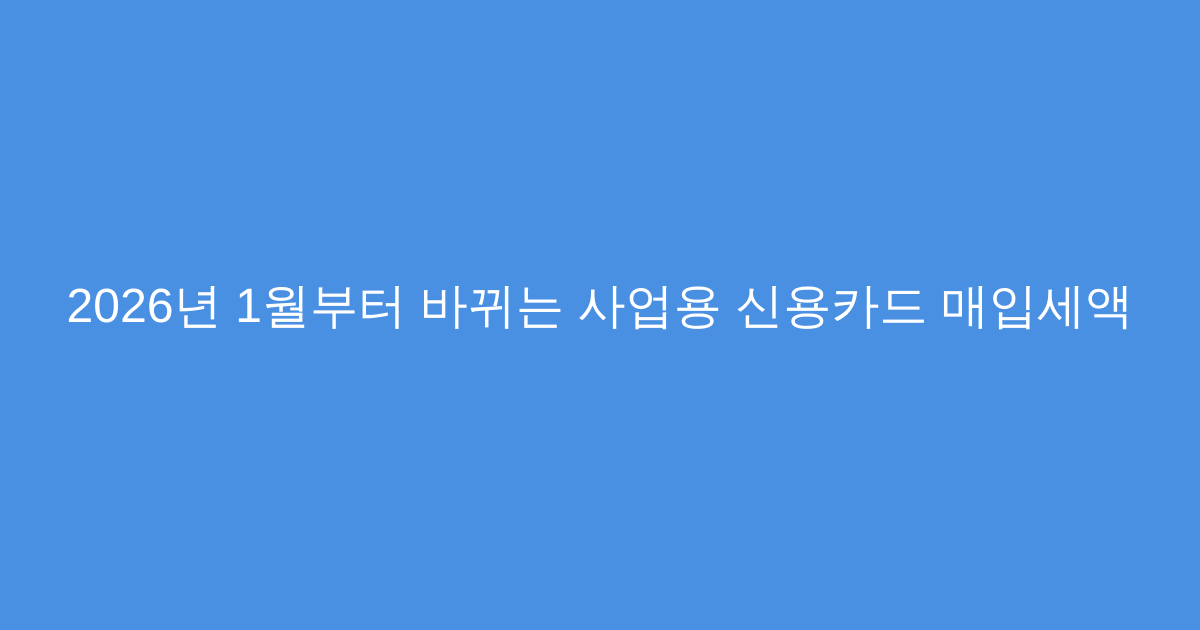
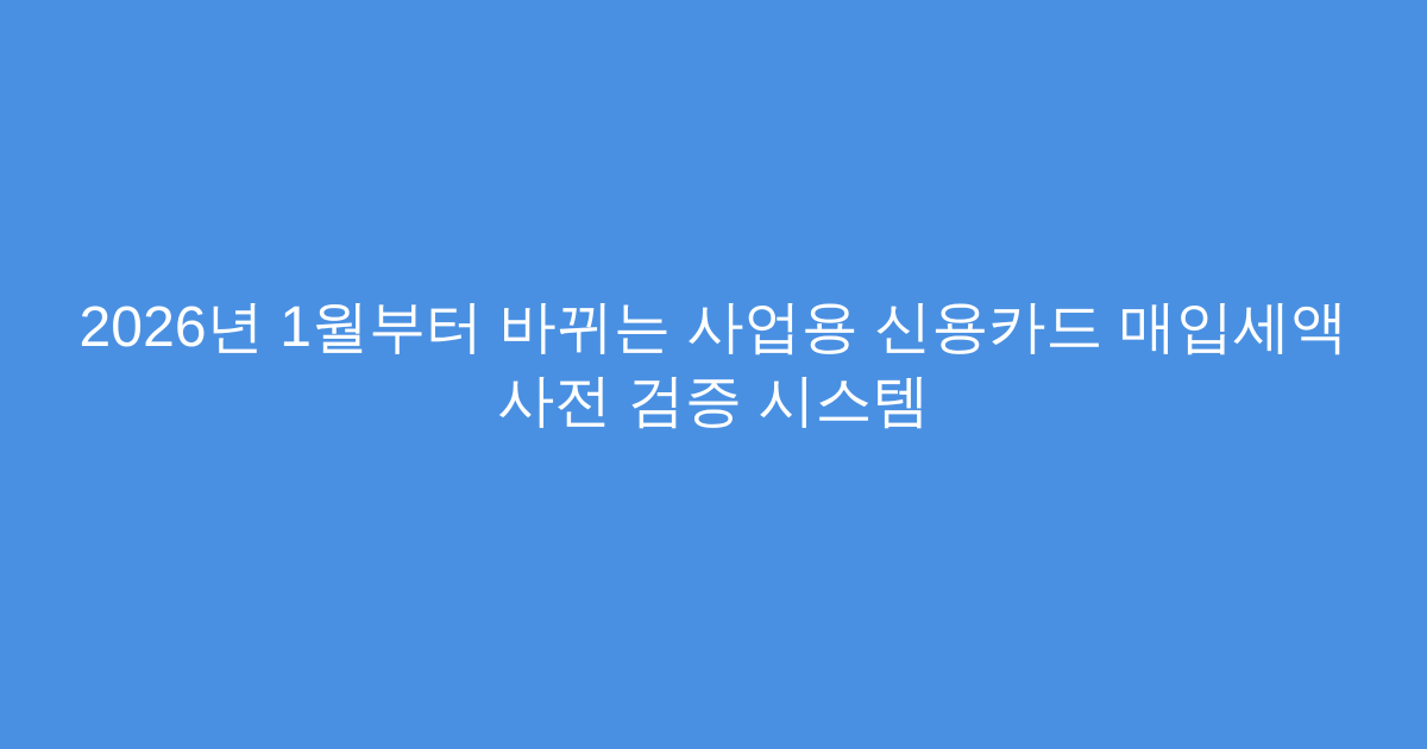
  2026년 1월부터 바뀌는 사업용 신용카드 매입세액
+ 사전 검증 시스템
